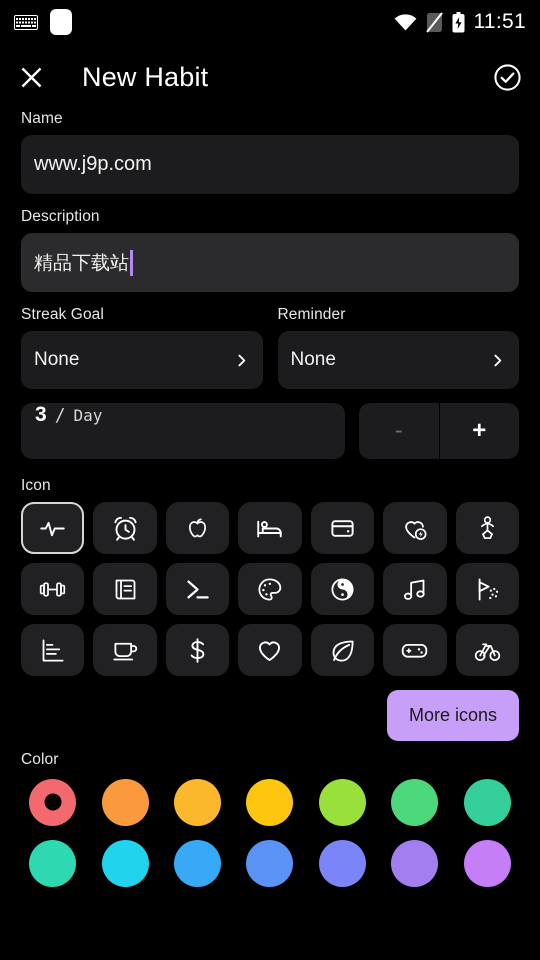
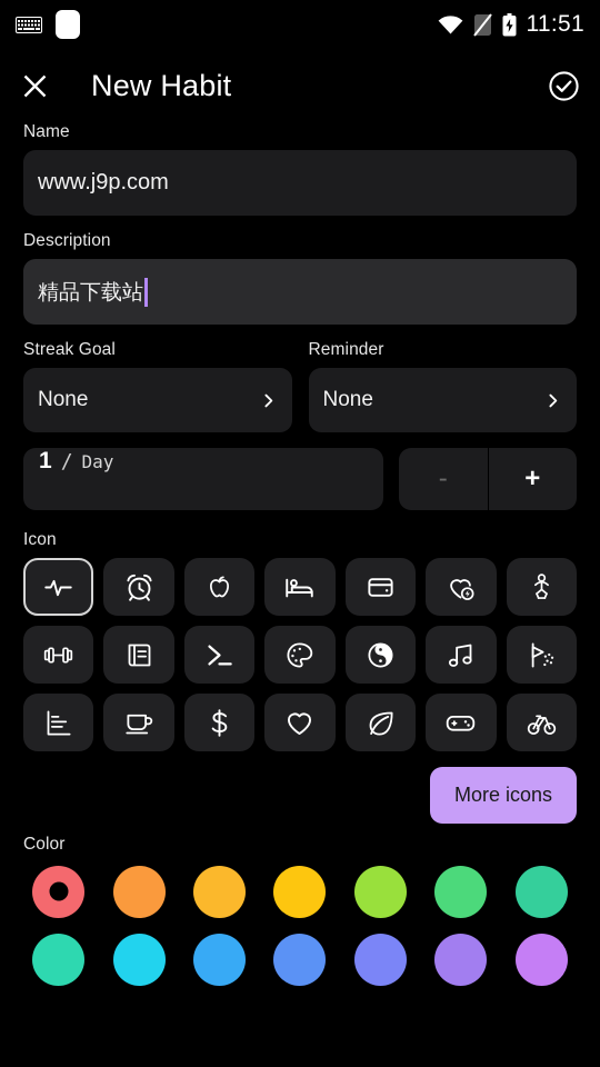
  11:51
  New Habit
  Name
  www.j9p.com
  Description
  精品下载站
  Streak Goal
  None
  Reminder
  None
- 3
+ 1
  /
  Day
  -
  +
  Icon
  More icons
  Color
